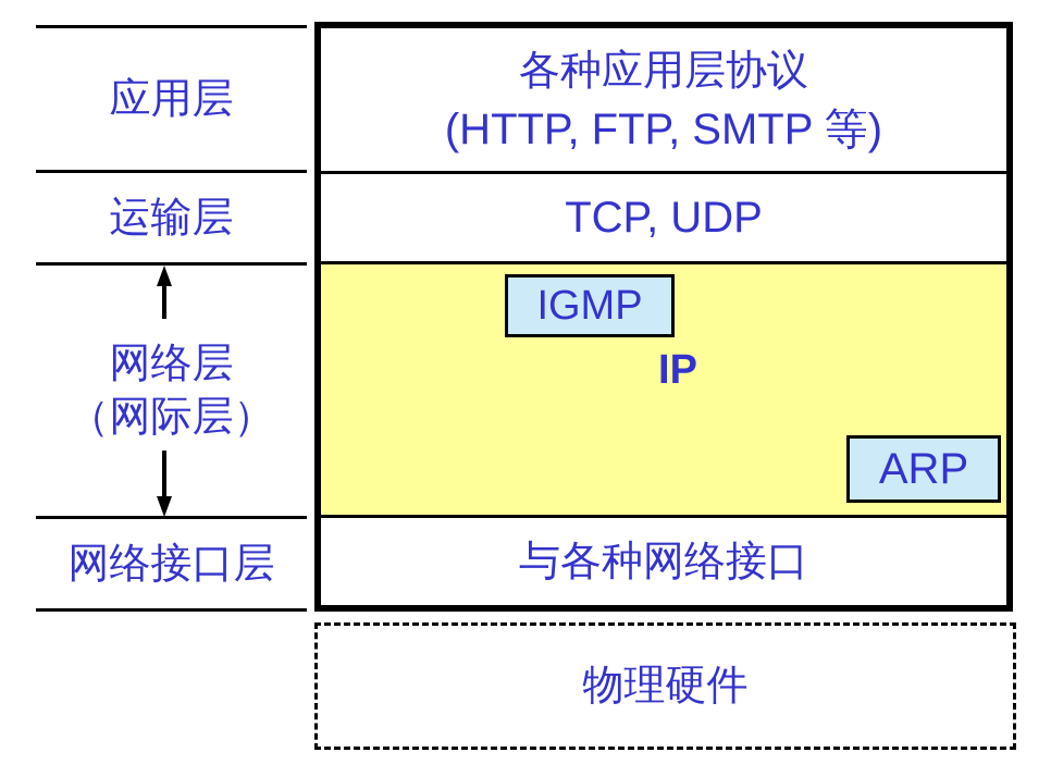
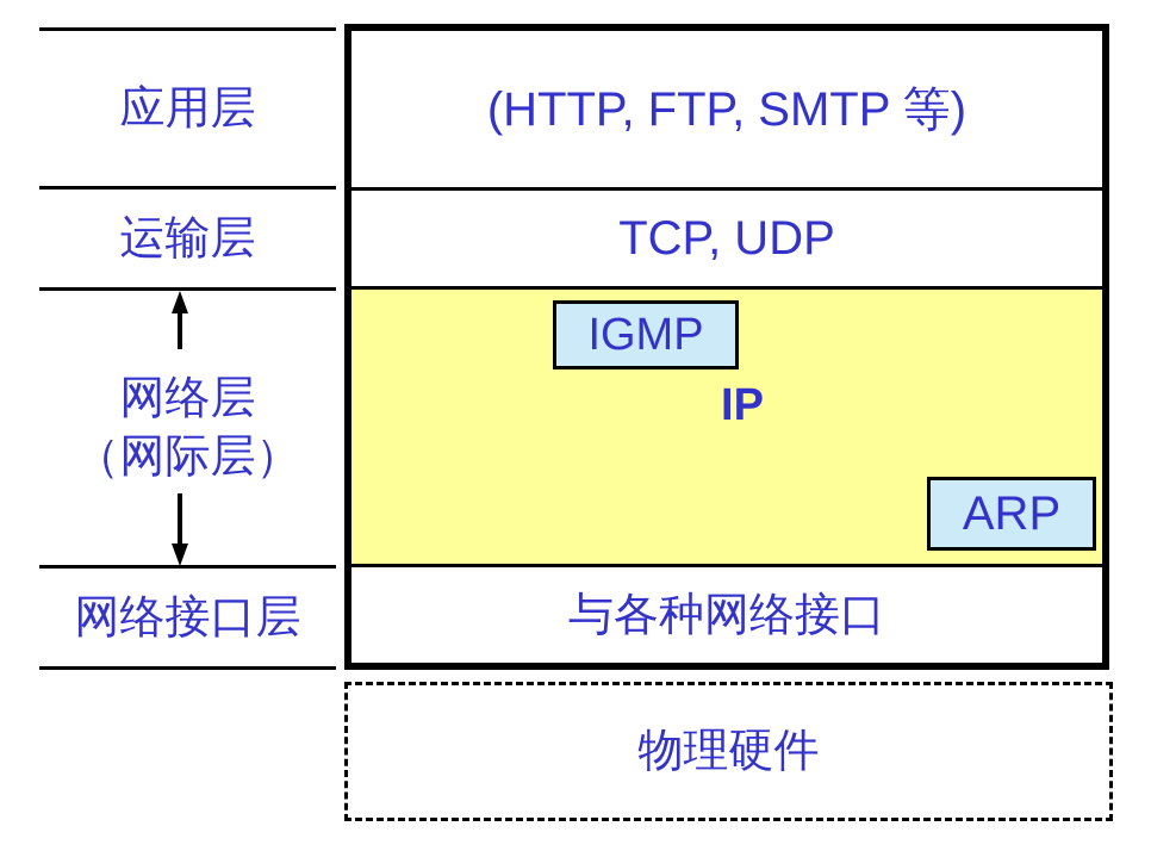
  应用层
  运输层
  网络层
  （网际层）
  网络接口层
- 各种应用层协议
  (HTTP, FTP, SMTP 等)
  TCP, UDP
  IGMP
  IP
  ARP
  与各种网络接口
  物理硬件
